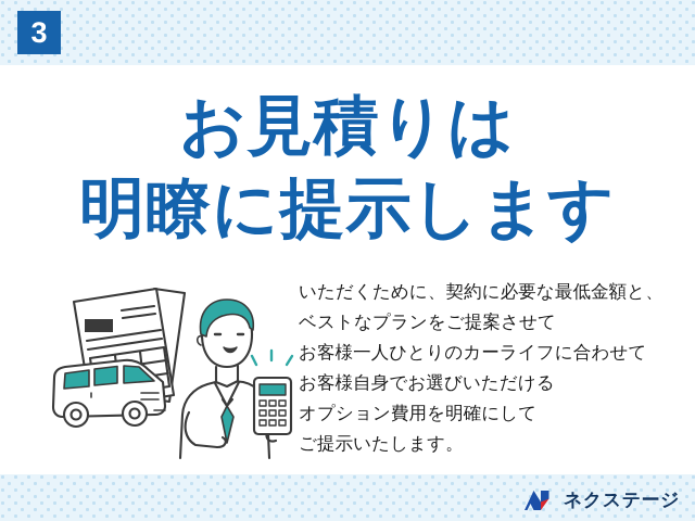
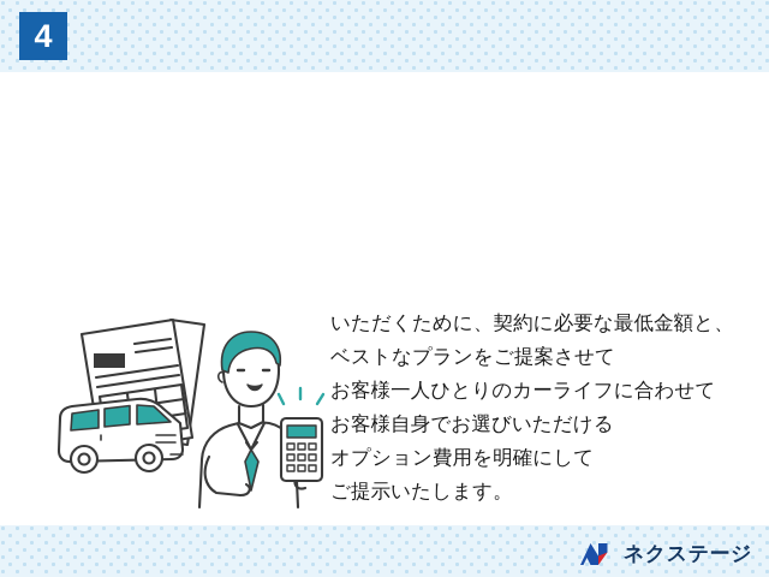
- 3
+ 4
- お見積りは
- 明瞭に提示します
  いただくために、契約に必要な最低金額と、
  ベストなプランをご提案させて
  お客様一人ひとりのカーライフに合わせて
  お客様自身でお選びいただける
  オプション費用を明確にして
  ご提示いたします。
  ネクステージ
